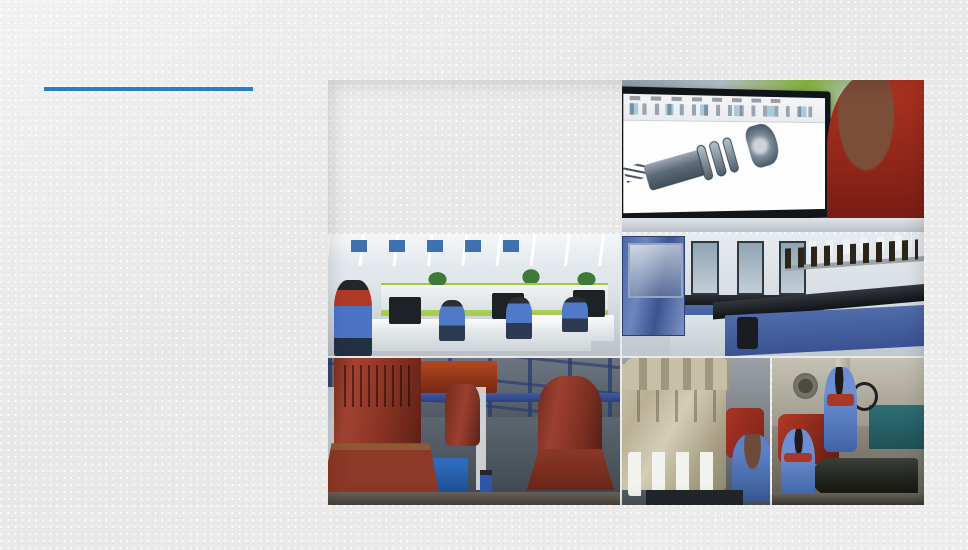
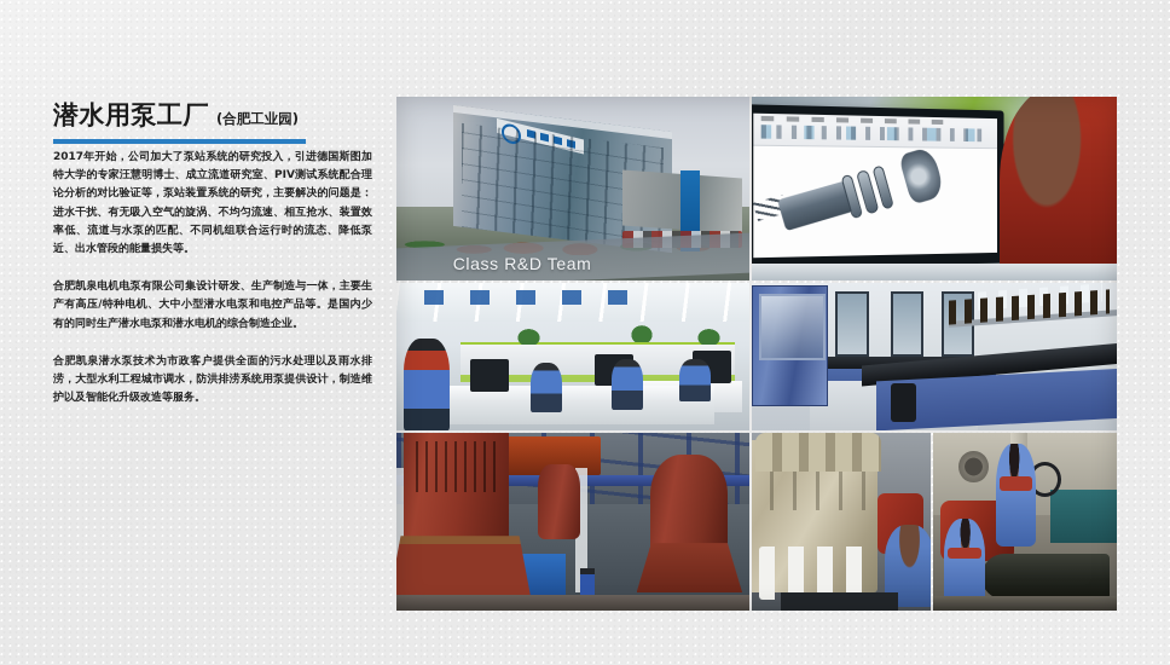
+ 潜水用泵工厂
+ (合肥工业园)
+ 2017年开始，公司加大了泵站系统的研究投入，引进德国斯图加特大学的专家汪慧明博士、成立流道研究室、PIV测试系统配合理论分析的对比验证等，泵站装置系统的研究，主要解决的问题是：进水干扰、有无吸入空气的旋涡、不均匀流速、相互抢水、装置效率低、流道与水泵的匹配、不同机组联合运行时的流态、降低泵近、出水管段的能量损失等。
+ 合肥凯泉电机电泵有限公司集设计研发、生产制造与一体，主要生产有高压/特种电机、大中小型潜水电泵和电控产品等。是国内少有的同时生产潜水电泵和潜水电机的综合制造企业。
+ 合肥凯泉潜水泵技术为市政客户提供全面的污水处理以及雨水排涝，大型水利工程城市调水，防洪排涝系统用泵提供设计，制造维护以及智能化升级改造等服务。
+ Class R&D Team
